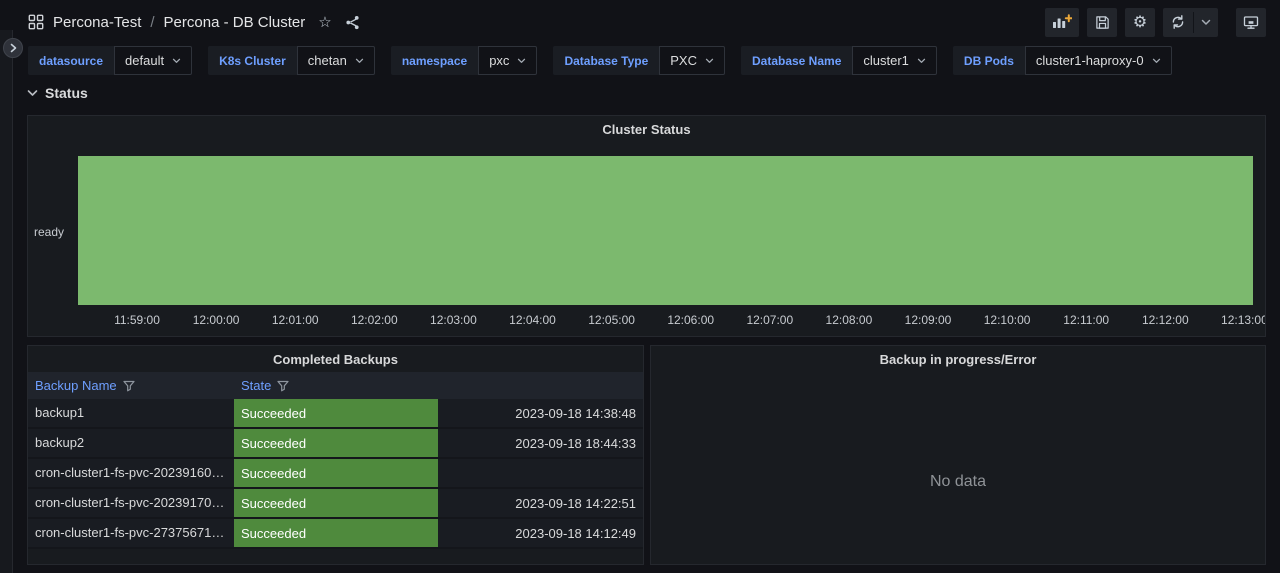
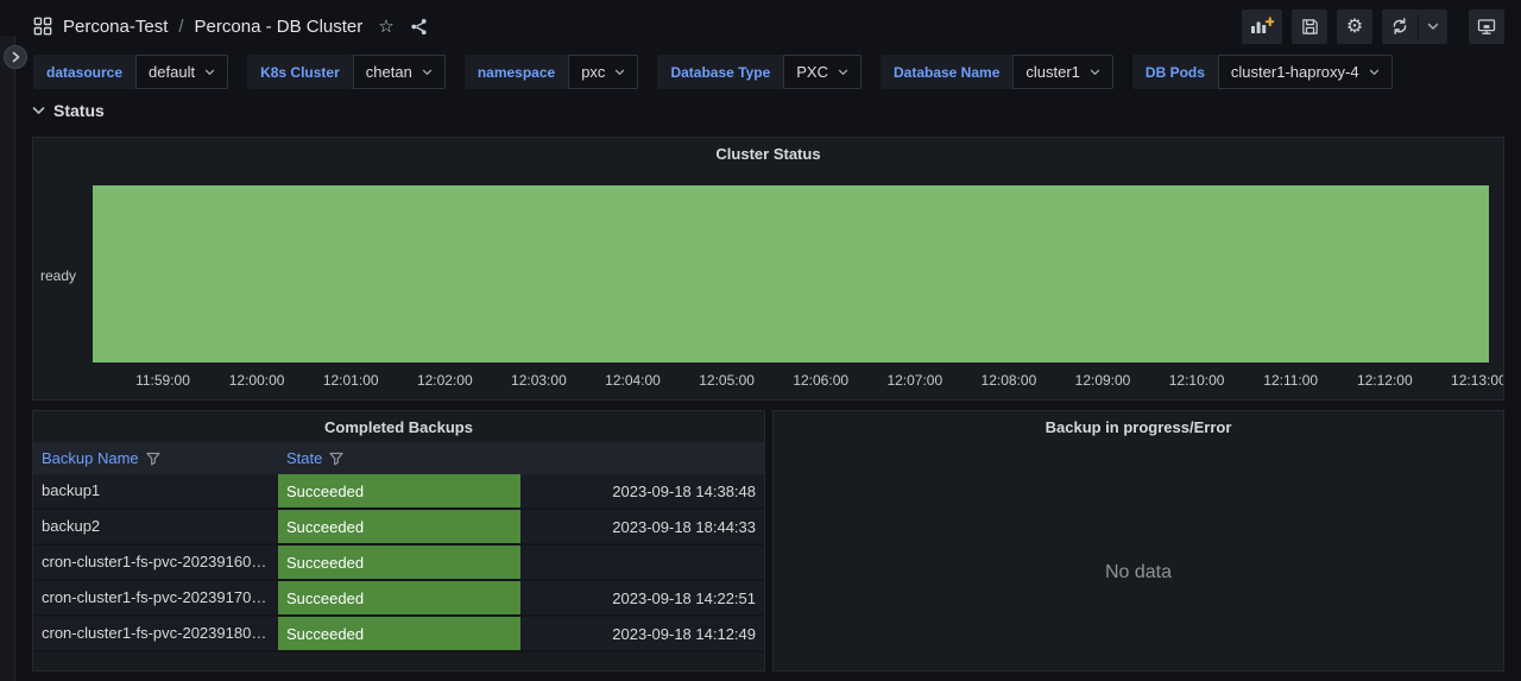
  Percona-Test
  /
  Percona - DB Cluster
  ☆
  ⚙
  datasource
  default
  K8s Cluster
  chetan
  namespace
  pxc
  Database Type
  PXC
  Database Name
  cluster1
  DB Pods
- cluster1-haproxy-0
+ cluster1-haproxy-4
  Status
  Cluster Status
  ready
  11:59:00
  12:00:00
  12:01:00
  12:02:00
  12:03:00
  12:04:00
  12:05:00
  12:06:00
  12:07:00
  12:08:00
  12:09:00
  12:10:00
  12:11:00
  12:12:00
  12:13:00
  Completed Backups
  Backup Name
  State
  backup1
  Succeeded
  2023-09-18 14:38:48
  backup2
  Succeeded
  2023-09-18 18:44:33
  cron-cluster1-fs-pvc-2023916002…
  Succeeded
  cron-cluster1-fs-pvc-2023917002…
  Succeeded
  2023-09-18 14:22:51
- cron-cluster1-fs-pvc-2737567186…
+ cron-cluster1-fs-pvc-2023918002…
  Succeeded
  2023-09-18 14:12:49
  Backup in progress/Error
  No data
